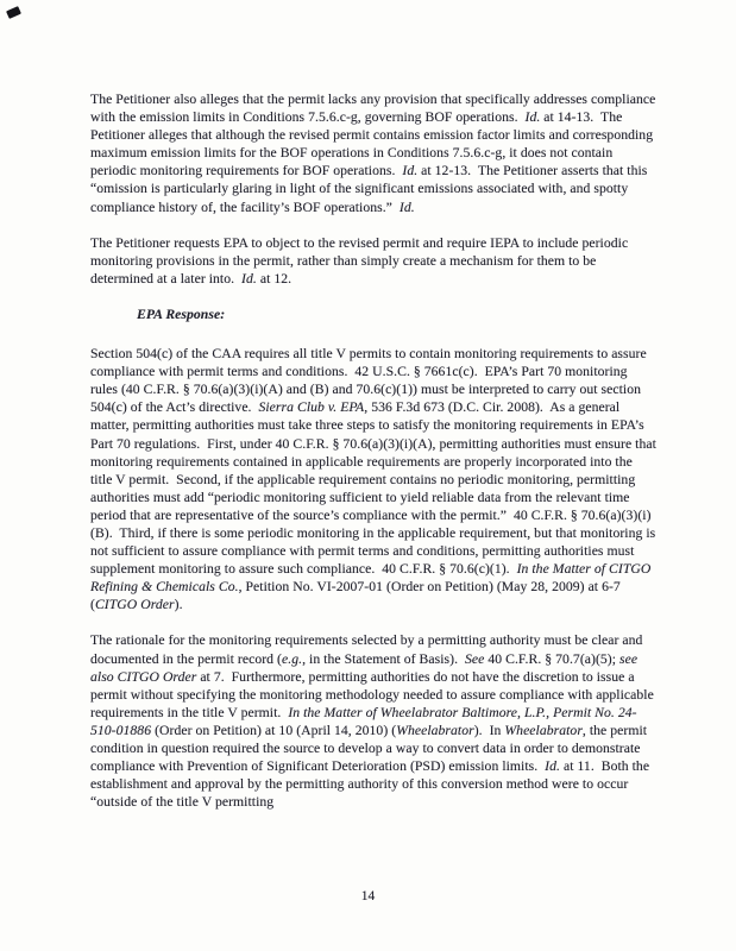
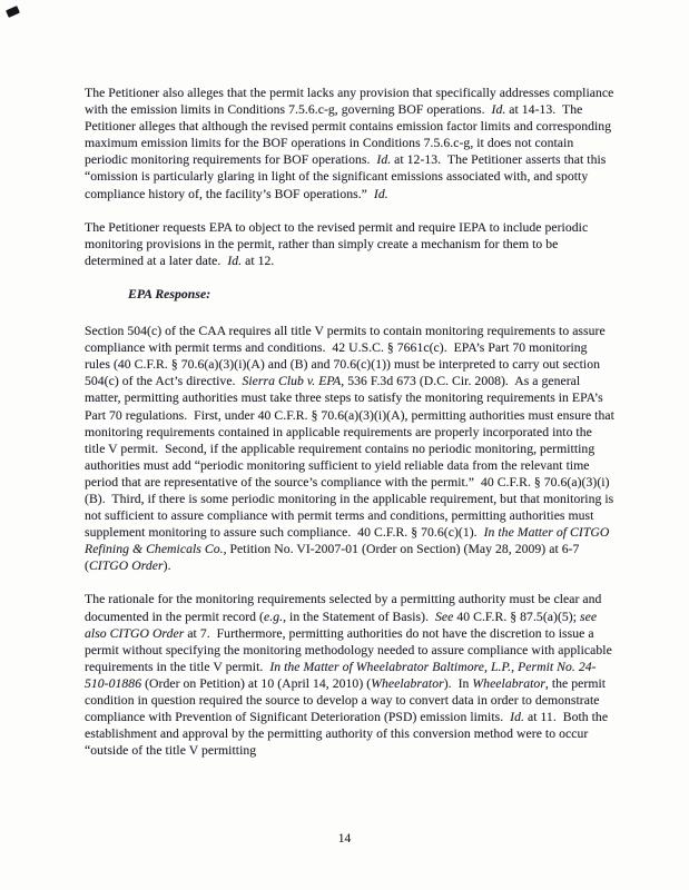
  The Petitioner also alleges that the permit lacks any provision that specifically addresses compliance with the emission limits in Conditions 7.5.6.c-g, governing BOF operations. Id. at 14-13. The Petitioner alleges that although the revised permit contains emission factor limits and corresponding maximum emission limits for the BOF operations in Conditions 7.5.6.c-g, it does not contain periodic monitoring requirements for BOF operations. Id. at 12-13. The Petitioner asserts that this “omission is particularly glaring in light of the significant emissions associated with, and spotty compliance history of, the facility’s BOF operations.” Id.
- The Petitioner requests EPA to object to the revised permit and require IEPA to include periodic monitoring provisions in the permit, rather than simply create a mechanism for them to be determined at a later into. Id. at 12.
+ The Petitioner requests EPA to object to the revised permit and require IEPA to include periodic monitoring provisions in the permit, rather than simply create a mechanism for them to be determined at a later date. Id. at 12.
  EPA Response:
- Section 504(c) of the CAA requires all title V permits to contain monitoring requirements to assure compliance with permit terms and conditions. 42 U.S.C. § 7661c(c). EPA’s Part 70 monitoring rules (40 C.F.R. § 70.6(a)(3)(i)(A) and (B) and 70.6(c)(1)) must be interpreted to carry out section 504(c) of the Act’s directive. Sierra Club v. EPA, 536 F.3d 673 (D.C. Cir. 2008). As a general matter, permitting authorities must take three steps to satisfy the monitoring requirements in EPA’s Part 70 regulations. First, under 40 C.F.R. § 70.6(a)(3)(i)(A), permitting authorities must ensure that monitoring requirements contained in applicable requirements are properly incorporated into the title V permit. Second, if the applicable requirement contains no periodic monitoring, permitting authorities must add “periodic monitoring sufficient to yield reliable data from the relevant time period that are representative of the source’s compliance with the permit.” 40 C.F.R. § 70.6(a)(3)(i)(B). Third, if there is some periodic monitoring in the applicable requirement, but that monitoring is not sufficient to assure compliance with permit terms and conditions, permitting authorities must supplement monitoring to assure such compliance. 40 C.F.R. § 70.6(c)(1). In the Matter of CITGO Refining & Chemicals Co., Petition No. VI-2007-01 (Order on Petition) (May 28, 2009) at 6-7 (CITGO Order).
+ Section 504(c) of the CAA requires all title V permits to contain monitoring requirements to assure compliance with permit terms and conditions. 42 U.S.C. § 7661c(c). EPA’s Part 70 monitoring rules (40 C.F.R. § 70.6(a)(3)(i)(A) and (B) and 70.6(c)(1)) must be interpreted to carry out section 504(c) of the Act’s directive. Sierra Club v. EPA, 536 F.3d 673 (D.C. Cir. 2008). As a general matter, permitting authorities must take three steps to satisfy the monitoring requirements in EPA’s Part 70 regulations. First, under 40 C.F.R. § 70.6(a)(3)(i)(A), permitting authorities must ensure that monitoring requirements contained in applicable requirements are properly incorporated into the title V permit. Second, if the applicable requirement contains no periodic monitoring, permitting authorities must add “periodic monitoring sufficient to yield reliable data from the relevant time period that are representative of the source’s compliance with the permit.” 40 C.F.R. § 70.6(a)(3)(i)(B). Third, if there is some periodic monitoring in the applicable requirement, but that monitoring is not sufficient to assure compliance with permit terms and conditions, permitting authorities must supplement monitoring to assure such compliance. 40 C.F.R. § 70.6(c)(1). In the Matter of CITGO Refining & Chemicals Co., Petition No. VI-2007-01 (Order on Section) (May 28, 2009) at 6-7 (CITGO Order).
- The rationale for the monitoring requirements selected by a permitting authority must be clear and documented in the permit record (e.g., in the Statement of Basis). See 40 C.F.R. § 70.7(a)(5); see also CITGO Order at 7. Furthermore, permitting authorities do not have the discretion to issue a permit without specifying the monitoring methodology needed to assure compliance with applicable requirements in the title V permit. In the Matter of Wheelabrator Baltimore, L.P., Permit No. 24-510-01886 (Order on Petition) at 10 (April 14, 2010) (Wheelabrator). In Wheelabrator, the permit condition in question required the source to develop a way to convert data in order to demonstrate compliance with Prevention of Significant Deterioration (PSD) emission limits. Id. at 11. Both the establishment and approval by the permitting authority of this conversion method were to occur “outside of the title V permitting
+ The rationale for the monitoring requirements selected by a permitting authority must be clear and documented in the permit record (e.g., in the Statement of Basis). See 40 C.F.R. § 87.5(a)(5); see also CITGO Order at 7. Furthermore, permitting authorities do not have the discretion to issue a permit without specifying the monitoring methodology needed to assure compliance with applicable requirements in the title V permit. In the Matter of Wheelabrator Baltimore, L.P., Permit No. 24-510-01886 (Order on Petition) at 10 (April 14, 2010) (Wheelabrator). In Wheelabrator, the permit condition in question required the source to develop a way to convert data in order to demonstrate compliance with Prevention of Significant Deterioration (PSD) emission limits. Id. at 11. Both the establishment and approval by the permitting authority of this conversion method were to occur “outside of the title V permitting
  14
